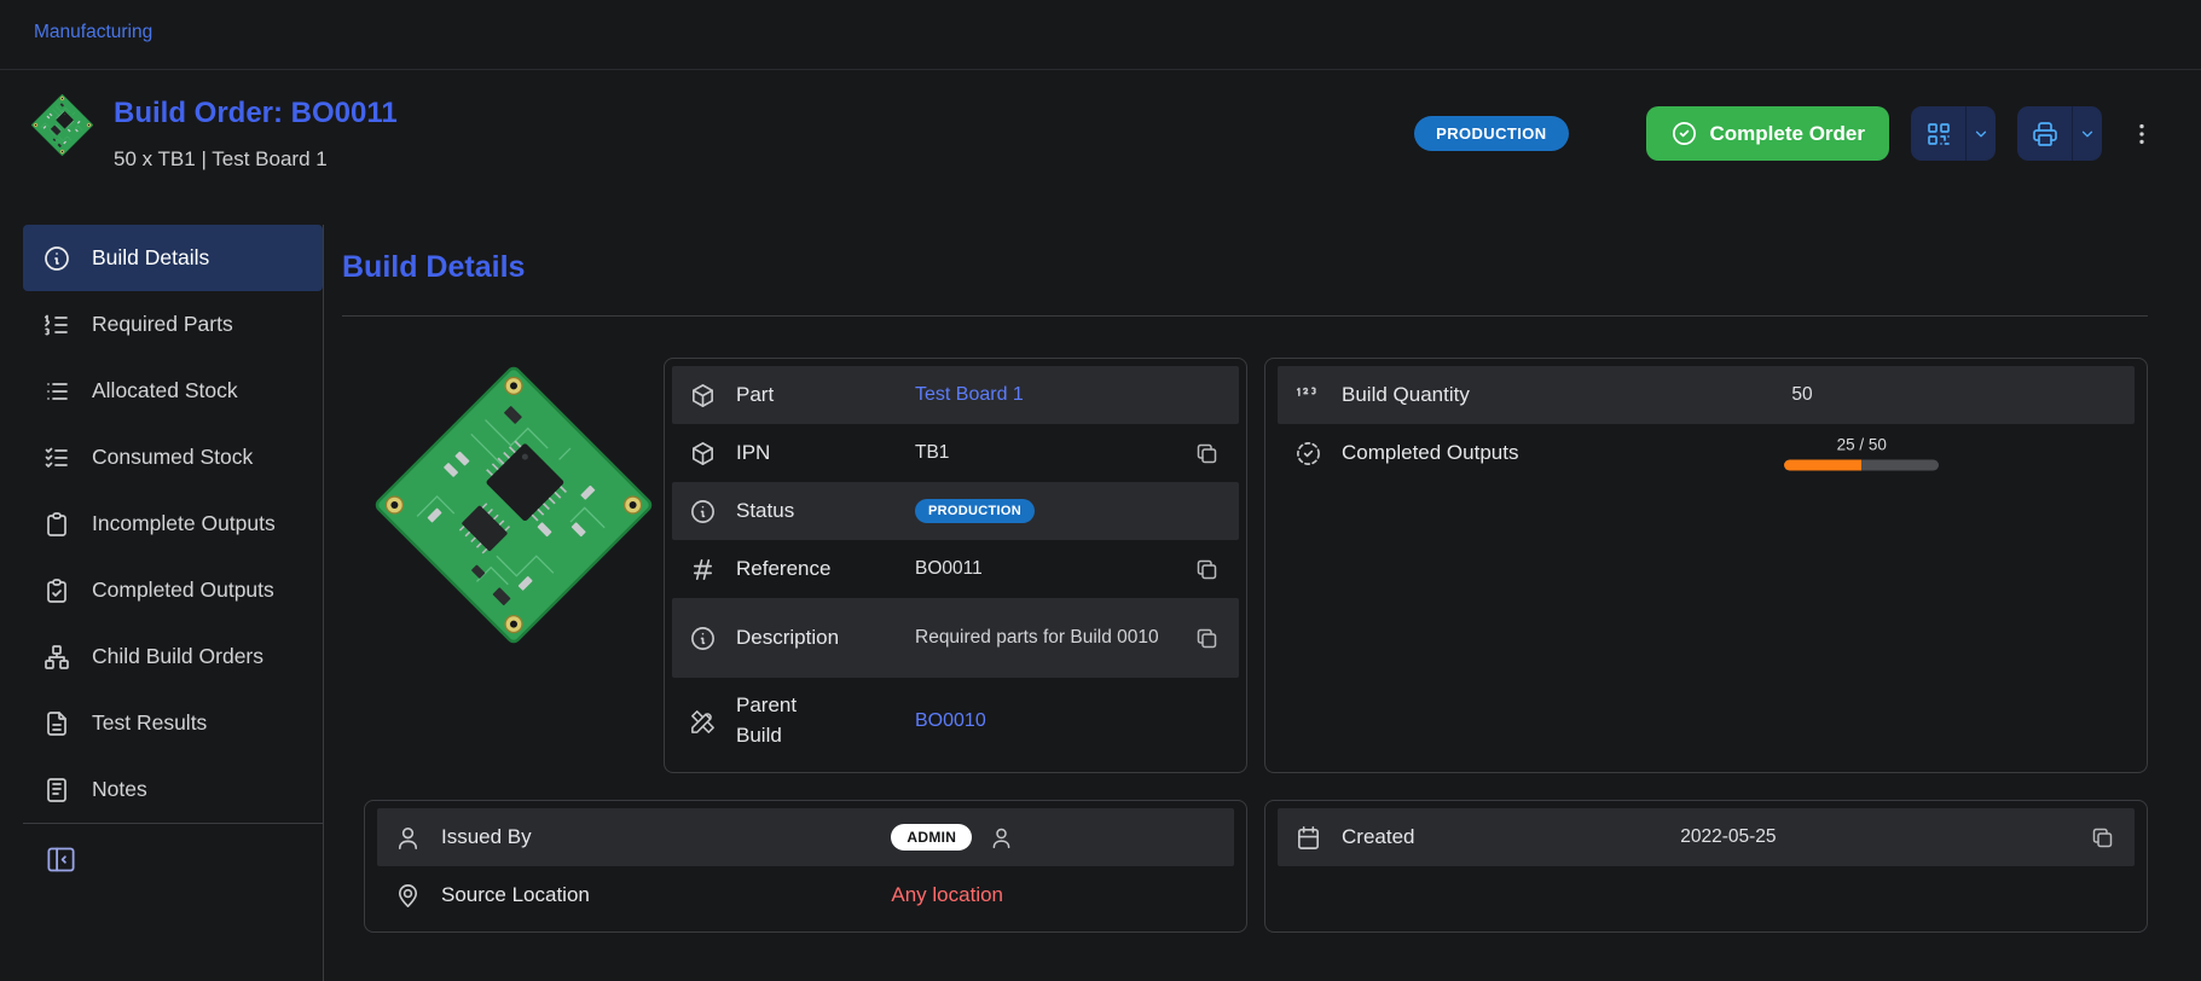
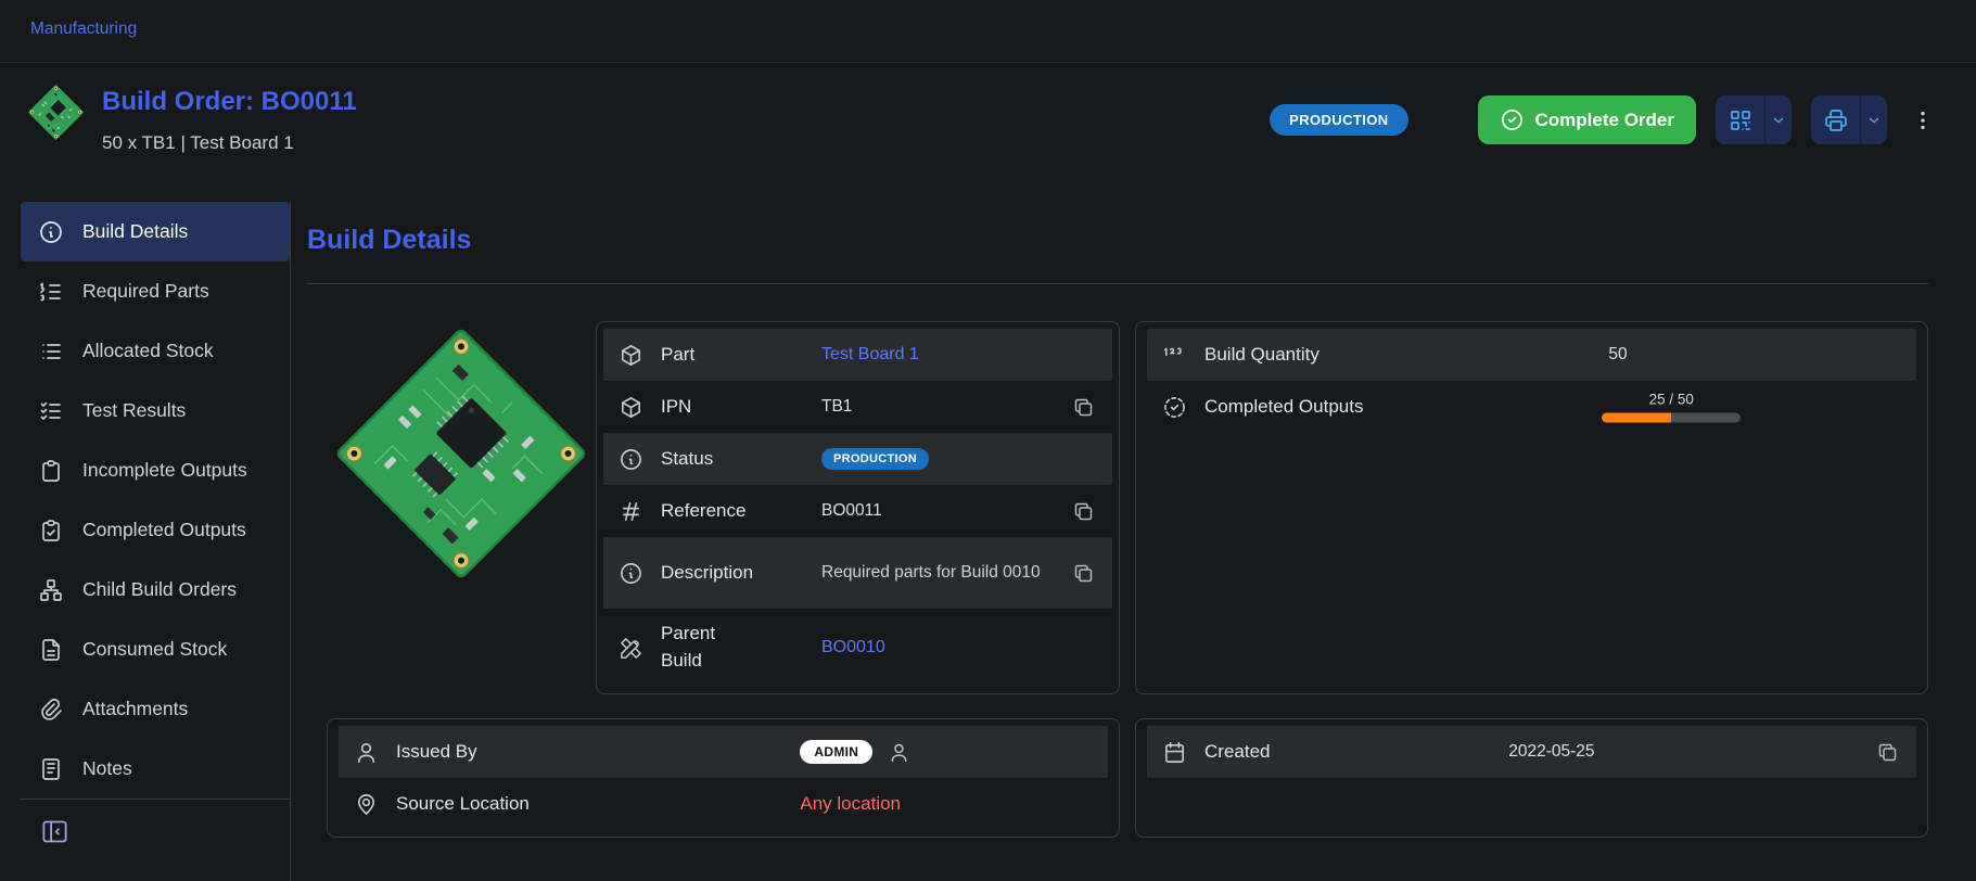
  Manufacturing
  Build Order: BO0011
  50 x TB1 | Test Board 1
  PRODUCTION
  Complete Order
  Build Details
  Required Parts
  Allocated Stock
- Consumed Stock
+ Test Results
  Incomplete Outputs
  Completed Outputs
  Child Build Orders
- Test Results
+ Consumed Stock
+ Attachments
  Notes
  Build Details
  Part
  Test Board 1
  IPN
  TB1
  Status
  PRODUCTION
  Reference
  BO0011
  Description
  Required parts for Build 0010
  Parent Build
  BO0010
  Build Quantity
  50
  Completed Outputs
  25 / 50
  Issued By
  ADMIN
  Source Location
  Any location
  Created
  2022-05-25
